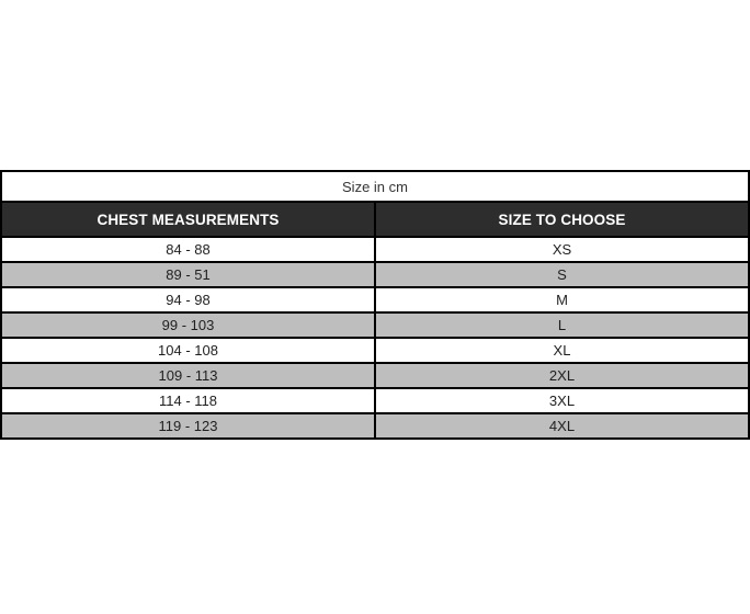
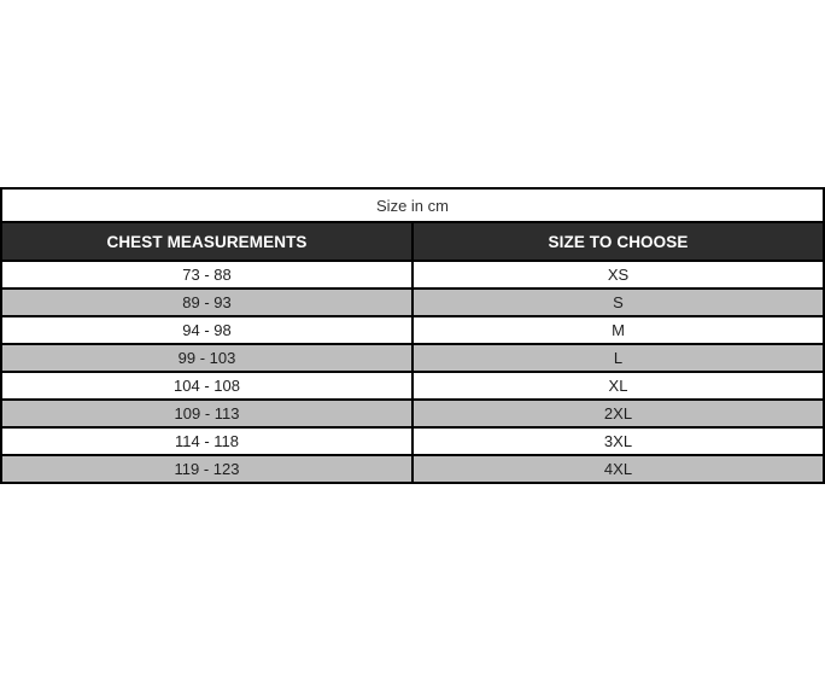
  Size in cm
  CHEST MEASUREMENTS	SIZE TO CHOOSE
- 84 - 88	XS
+ 73 - 88	XS
- 89 - 51	S
+ 89 - 93	S
  94 - 98	M
  99 - 103	L
  104 - 108	XL
  109 - 113	2XL
  114 - 118	3XL
  119 - 123	4XL
